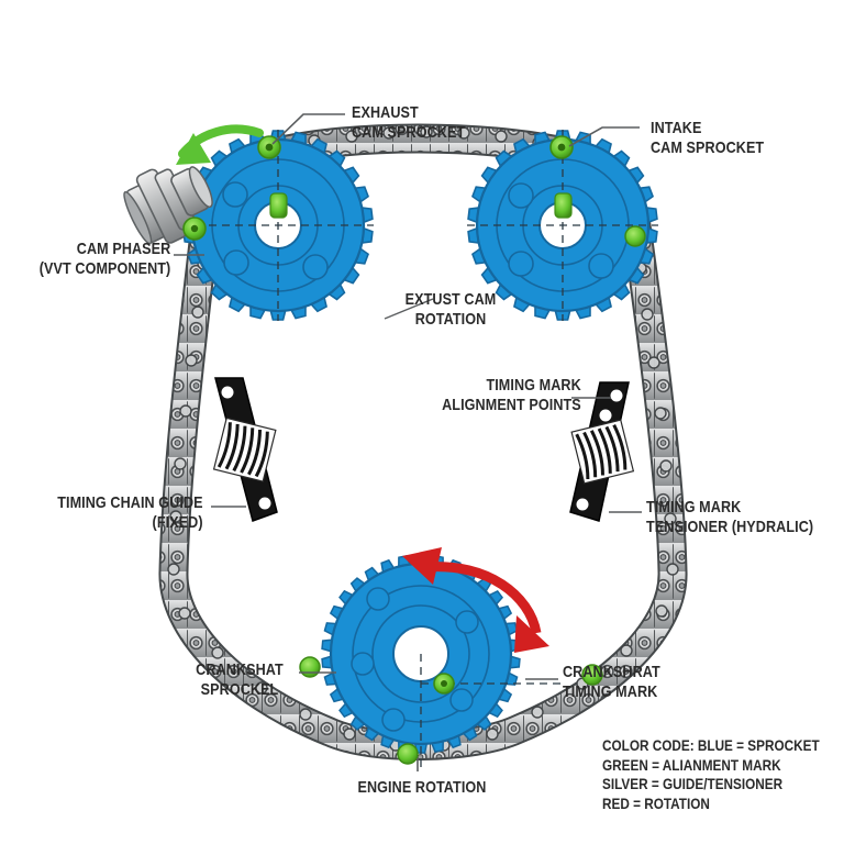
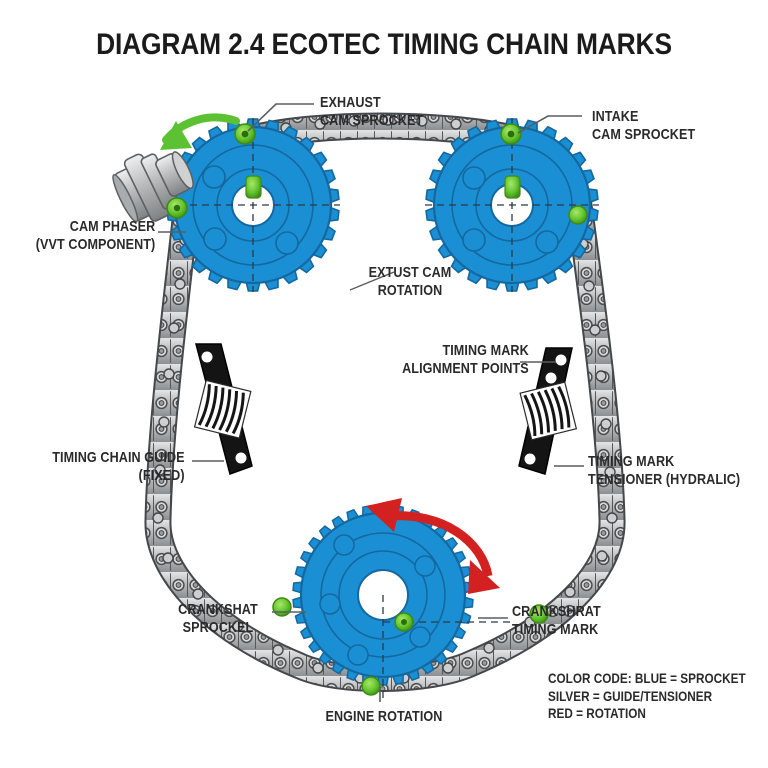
+ DIAGRAM 2.4 ECOTEC TIMING CHAIN MARKS
  EXHAUST
  CAM SPROCKET
  INTAKE
  CAM SPROCKET
  CAM PHASER
  (VVT COMPONENT)
  EXTUST CAM
  ROTATION
  TIMING MARK
  ALIGNMENT POINTS
  TIMING CHAIN GUIDE
  (FIXED)
  TIMING MARK
  TENSIONER (HYDRALIC)
  CRANKSHAT
  SPROCKEL
  CRANKSHRAT
  TIMING MARK
  ENGINE ROTATION
  COLOR CODE: BLUE = SPROCKET
- GREEN = ALIANMENT MARK
  SILVER = GUIDE/TENSIONER
  RED = ROTATION
